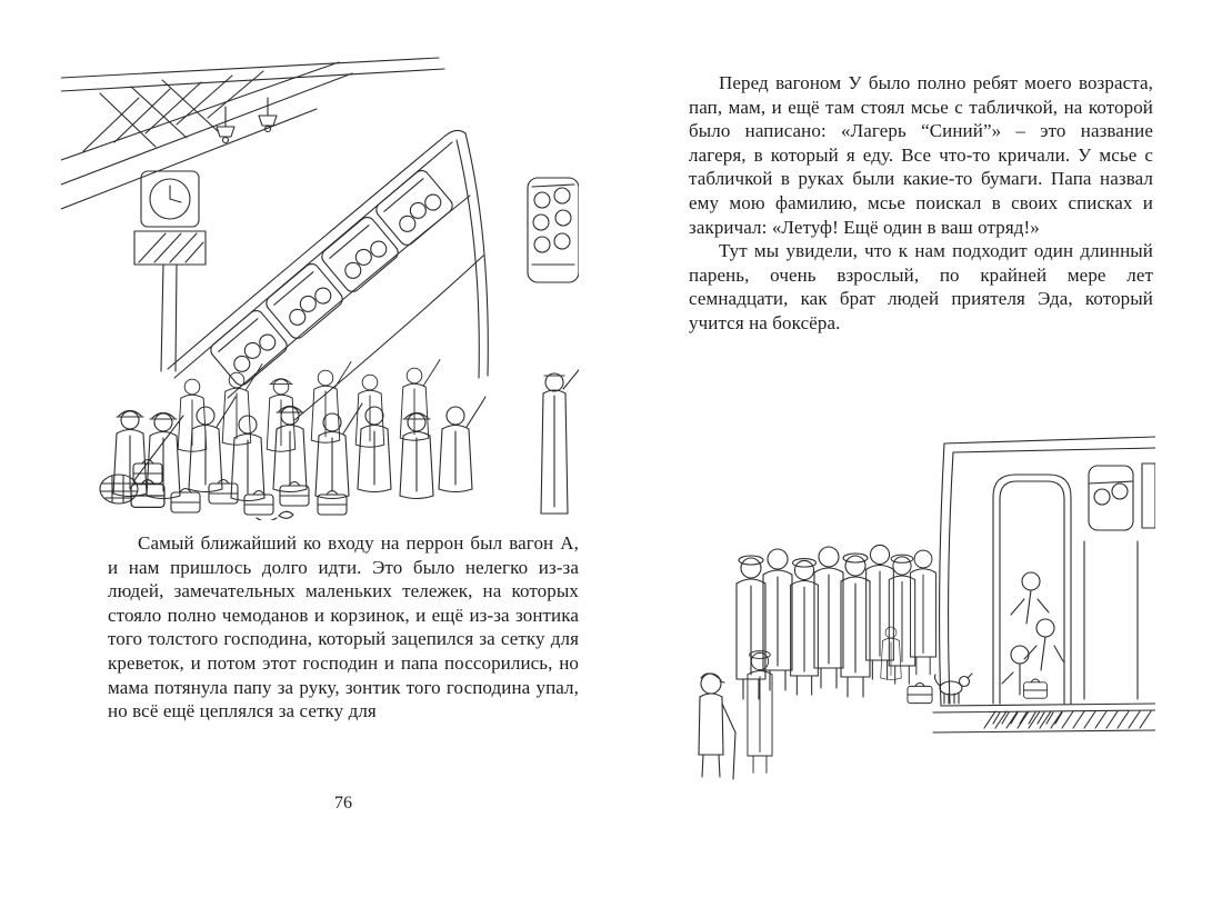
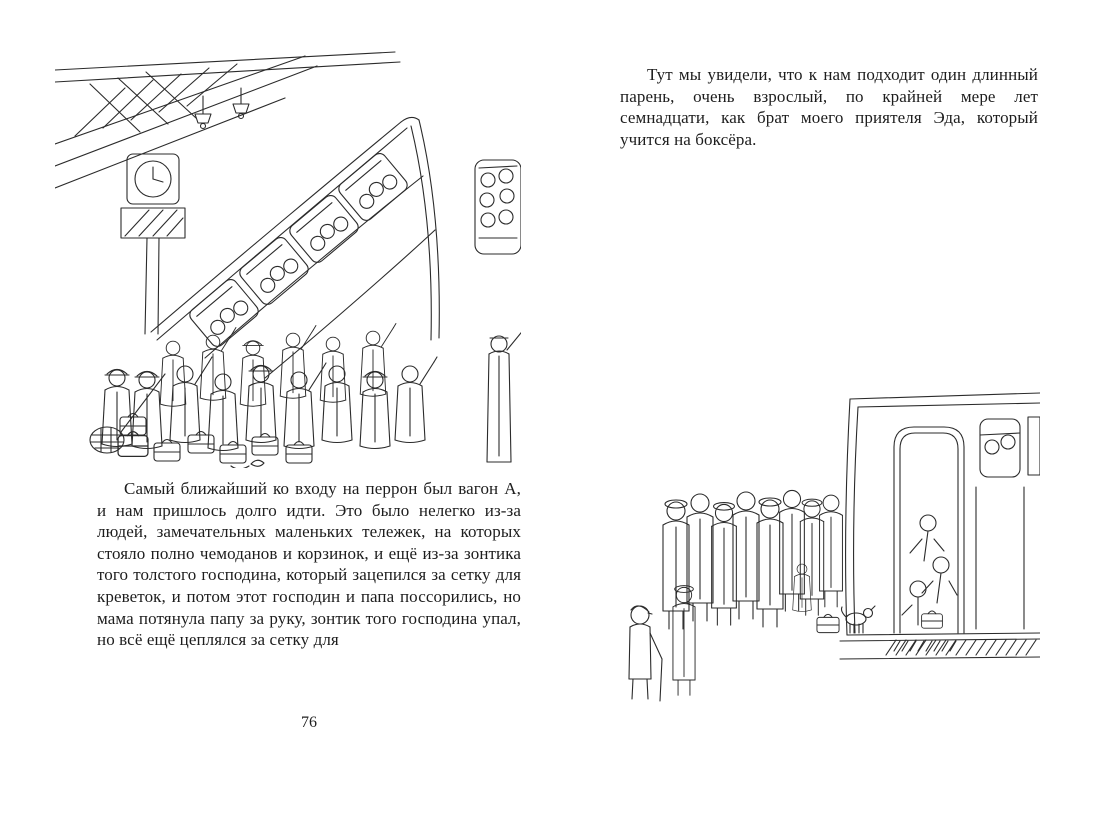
  Самый ближайший ко входу на перрон был вагон А, и нам пришлось долго идти. Это было нелегко из-за людей, замечательных маленьких тележек, на которых стояло полно чемоданов и корзинок, и ещё из-за зонтика того толстого господина, который зацепился за сетку для креветок, и потом этот господин и папа поссорились, но мама потянула папу за руку, зонтик того господина упал, но всё ещё цеплялся за сетку для
  76
- Перед вагоном У было полно ребят моего возраста, пап, мам, и ещё там стоял мсье с табличкой, на которой было написано: «Лагерь “Синий”» – это название лагеря, в который я еду. Все что-то кричали. У мсье с табличкой в руках были какие-то бумаги. Папа назвал ему мою фамилию, мсье поискал в своих списках и закричал: «Летуф! Ещё один в ваш отряд!»
- Тут мы увидели, что к нам подходит один длинный парень, очень взрослый, по крайней мере лет семнадцати, как брат людей приятеля Эда, который учится на боксёра.
+ Тут мы увидели, что к нам подходит один длинный парень, очень взрослый, по крайней мере лет семнадцати, как брат моего приятеля Эда, который учится на боксёра.
